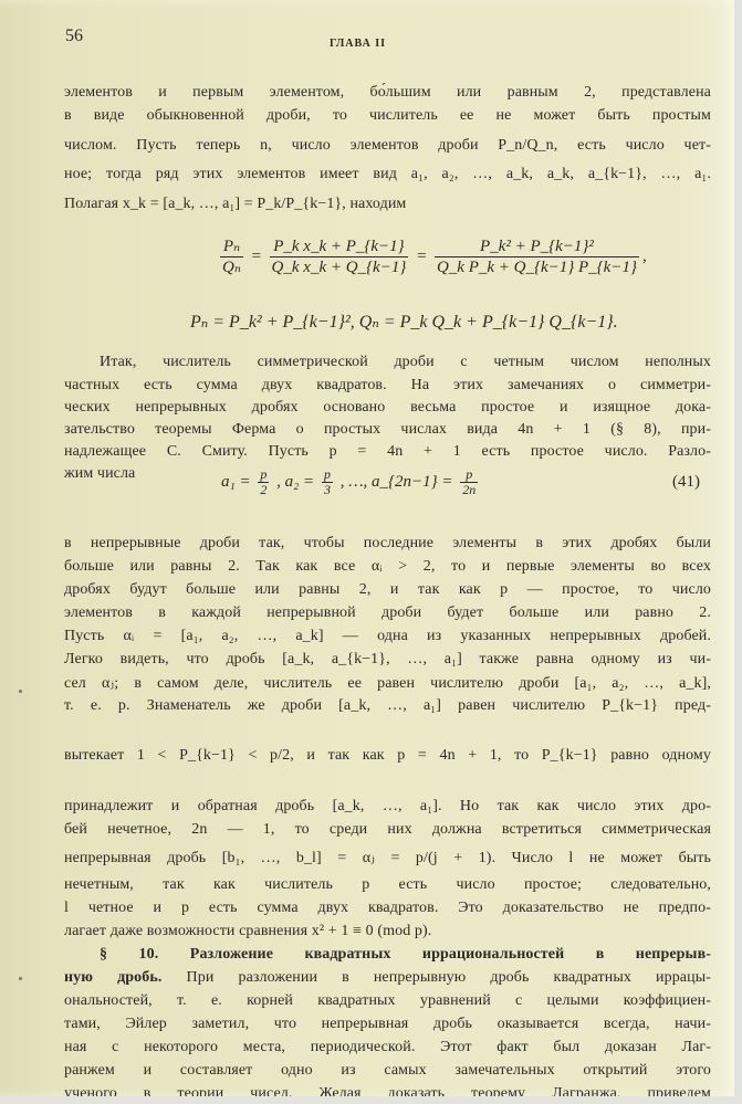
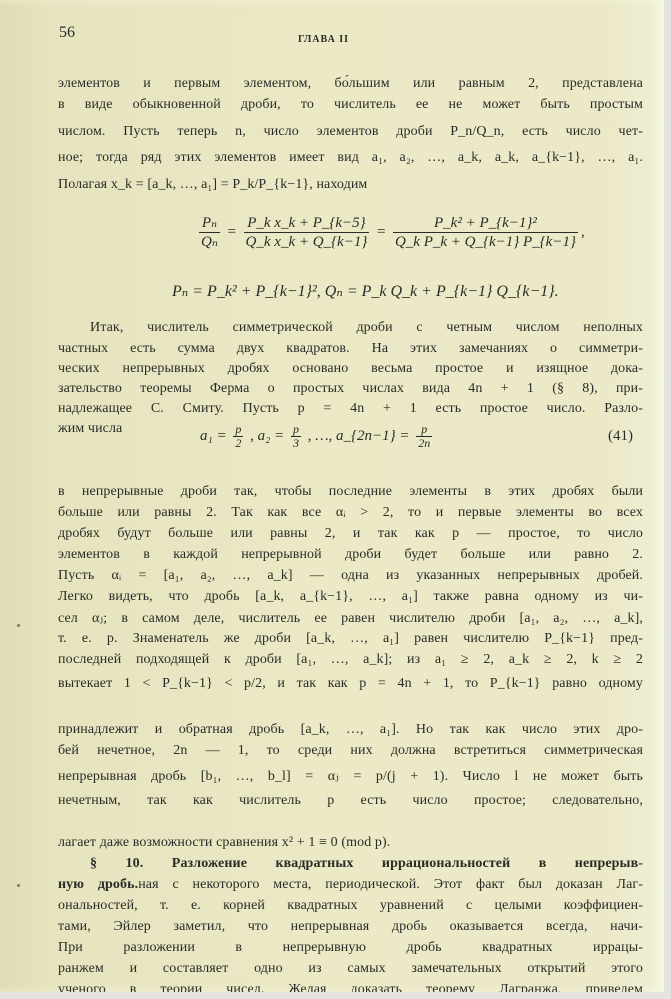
  56
  ГЛАВА II
  элементов и первым элементом, бо́льшим или равным 2, представлена
  в виде обыкновенной дроби, то числитель ее не может быть простым
  числом. Пусть теперь n, число элементов дроби P_n/Q_n, есть число чет-
  ное; тогда ряд этих элементов имеет вид a₁, a₂, …, a_k, a_k, a_{k−1}, …, a₁.
  Полагая x_k = [a_k, …, a₁] = P_k/P_{k−1}, находим
  Pₙ
  Qₙ
  =
- P_k x_k + P_{k−1}
+ P_k x_k + P_{k−5}
  Q_k x_k + Q_{k−1}
  =
  P_k² + P_{k−1}²
  Q_k P_k + Q_{k−1} P_{k−1}
  ,
  Pₙ = P_k² + P_{k−1}², Qₙ = P_k Q_k + P_{k−1} Q_{k−1}.
  Итак, числитель симметрической дроби с четным числом неполных
  частных есть сумма двух квадратов. На этих замечаниях о симметри-
  ческих непрерывных дробях основано весьма простое и изящное дока-
  зательство теоремы Ферма о простых числах вида 4n + 1 (§ 8), при-
  надлежащее С. Смиту. Пусть p = 4n + 1 есть простое число. Разло-
  жим числа
  a₁ =
  p
  2
  , a₂ =
  p
  3
  , …, a_{2n−1} =
  p
  2n
  (41)
  в непрерывные дроби так, чтобы последние элементы в этих дробях были
  больше или равны 2. Так как все αᵢ > 2, то и первые элементы во всех
  дробях будут больше или равны 2, и так как p — простое, то число
  элементов в каждой непрерывной дроби будет больше или равно 2.
  Пусть αᵢ = [a₁, a₂, …, a_k] — одна из указанных непрерывных дробей.
  Легко видеть, что дробь [a_k, a_{k−1}, …, a₁] также равна одному из чи-
  сел αⱼ; в самом деле, числитель ее равен числителю дроби [a₁, a₂, …, a_k],
  т. е. p. Знаменатель же дроби [a_k, …, a₁] равен числителю P_{k−1} пред-
+ последней подходящей к дроби [a₁, …, a_k]; из a₁ ≥ 2, a_k ≥ 2, k ≥ 2
  вытекает 1 < P_{k−1} < p/2, и так как p = 4n + 1, то P_{k−1} равно одному
  принадлежит и обратная дробь [a_k, …, a₁]. Но так как число этих дро-
  бей нечетное, 2n — 1, то среди них должна встретиться симметрическая
  непрерывная дробь [b₁, …, b_l] = αⱼ = p/(j + 1). Число l не может быть
  нечетным, так как числитель p есть число простое; следовательно,
- l четное и p есть сумма двух квадратов. Это доказательство не предпо-
  лагает даже возможности сравнения x² + 1 ≡ 0 (mod p).
  § 10. Разложение квадратных иррациональностей в непрерыв-
- ную дробь. При разложении в непрерывную дробь квадратных иррацы-
+ ную дробь.ная с некоторого места, периодической. Этот факт был доказан Лаг-
  ональностей, т. е. корней квадратных уравнений с целыми коэффициен-
  тами, Эйлер заметил, что непрерывная дробь оказывается всегда, начи-
- ная с некоторого места, периодической. Этот факт был доказан Лаг-
+ При разложении в непрерывную дробь квадратных иррацы-
  ранжем и составляет одно из самых замечательных открытий этого
  ученого в теории чисел. Желая доказать теорему Лагранжа, приведем
